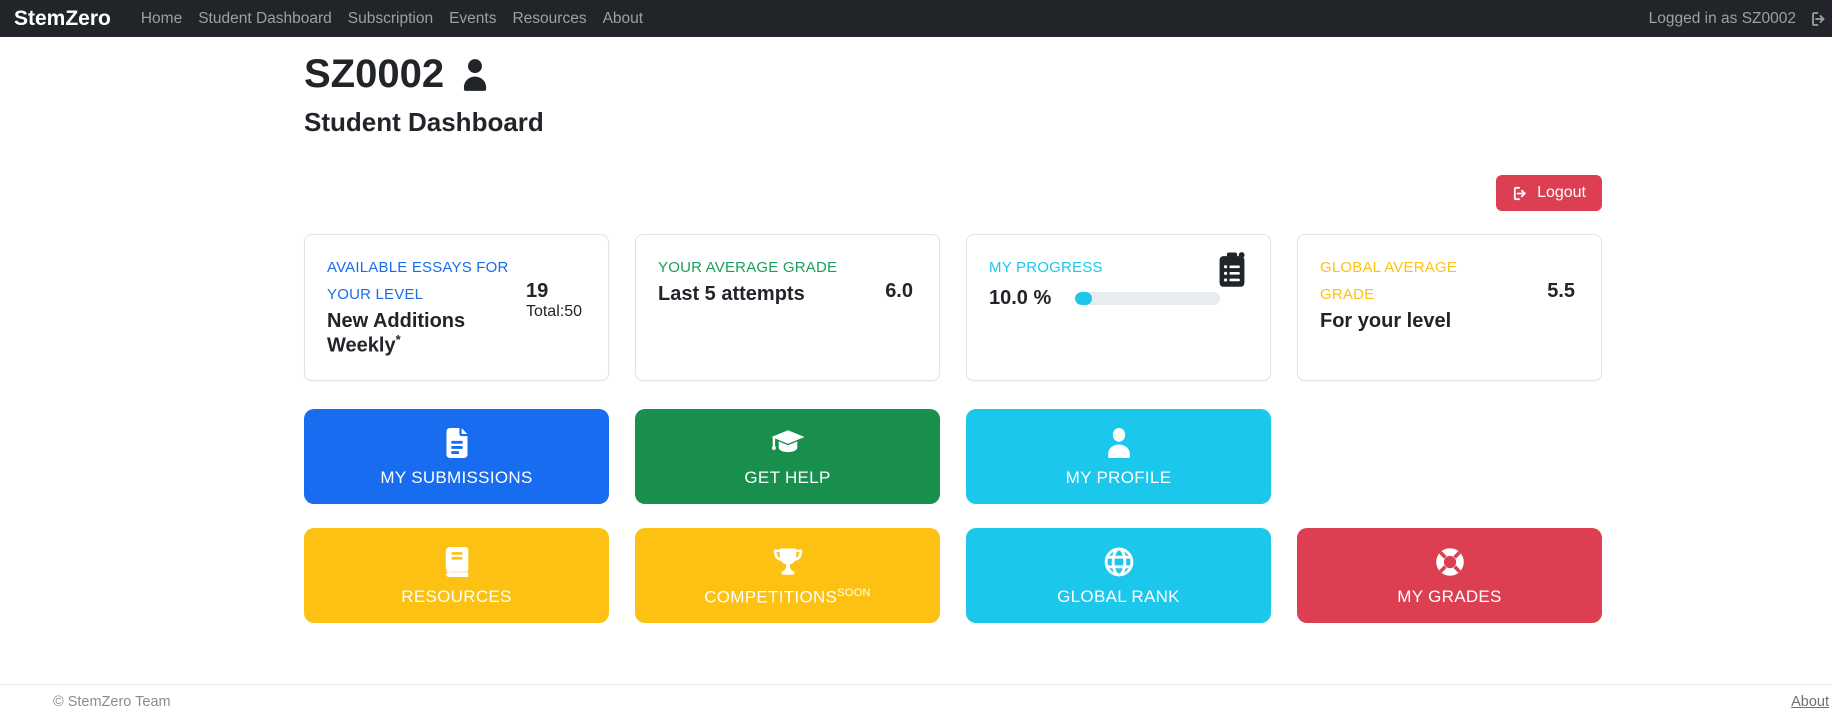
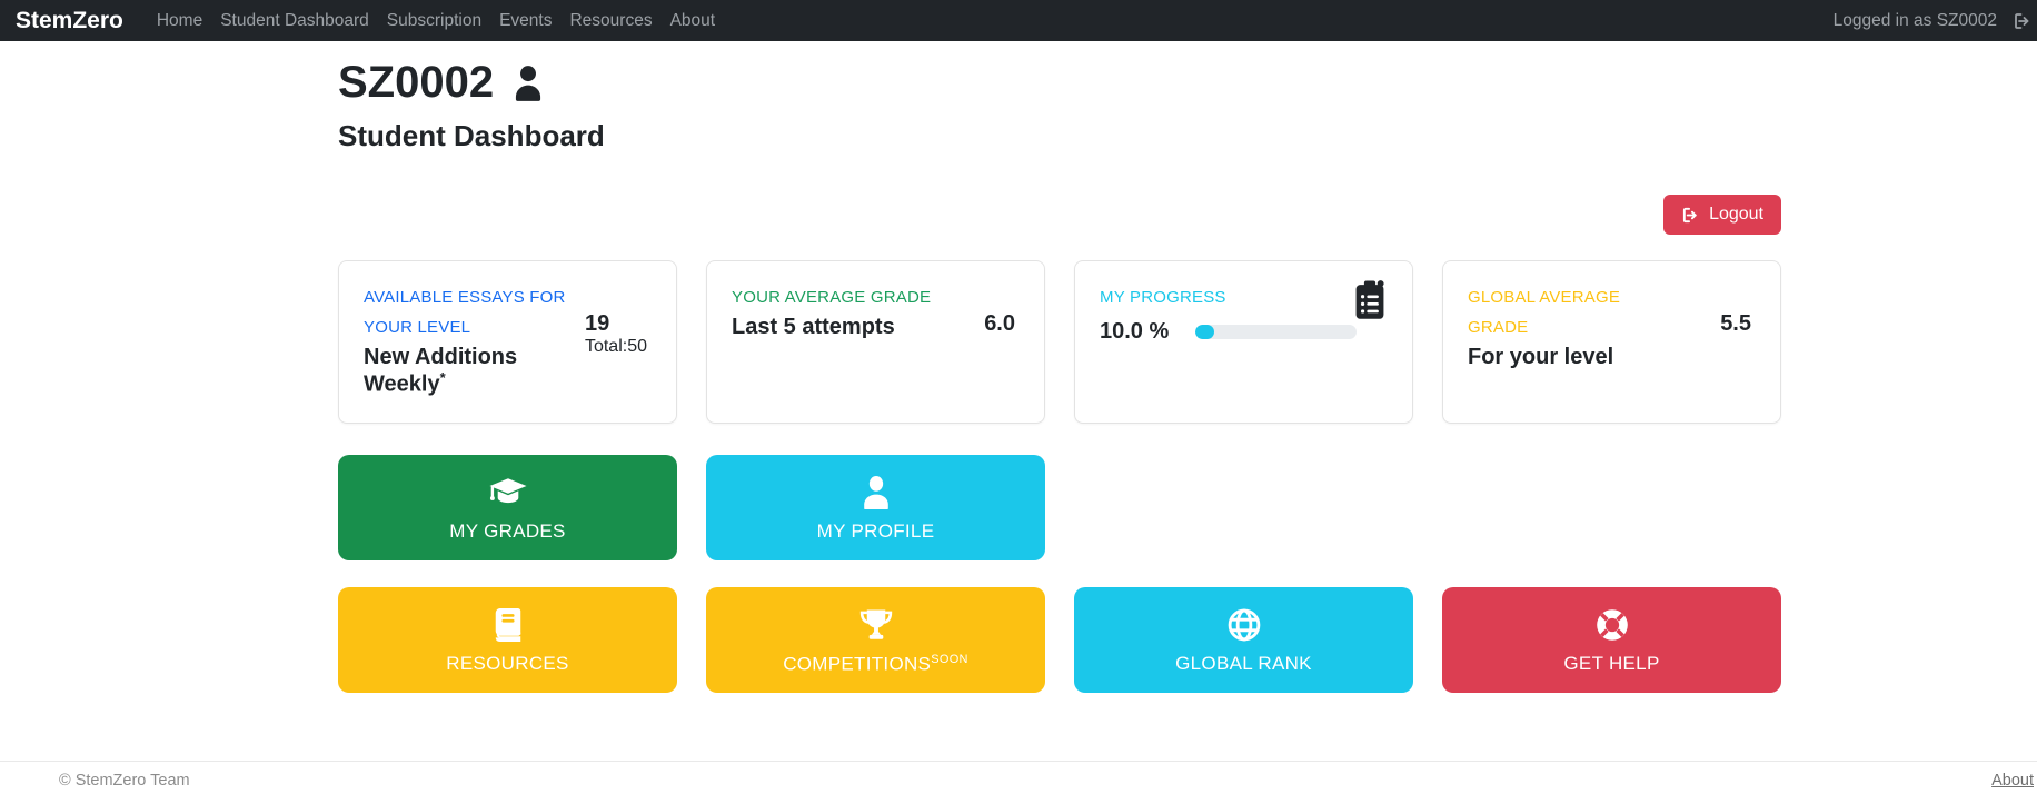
  StemZero
  Home
  Student Dashboard
  Subscription
  Events
  Resources
  About
  Logged in as SZ0002
  SZ0002
  Student Dashboard
  Logout
  AVAILABLE ESSAYS FOR YOUR LEVEL
  New Additions Weekly*
  19
  Total:50
  YOUR AVERAGE GRADE
  Last 5 attempts
  6.0
  MY PROGRESS
  10.0 %
  GLOBAL AVERAGE GRADE
  For your level
  5.5
- MY SUBMISSIONS
- GET HELP
+ MY GRADES
  MY PROFILE
  RESOURCES
  COMPETITIONSSOON
  GLOBAL RANK
- MY GRADES
+ GET HELP
  © StemZero Team
  About
